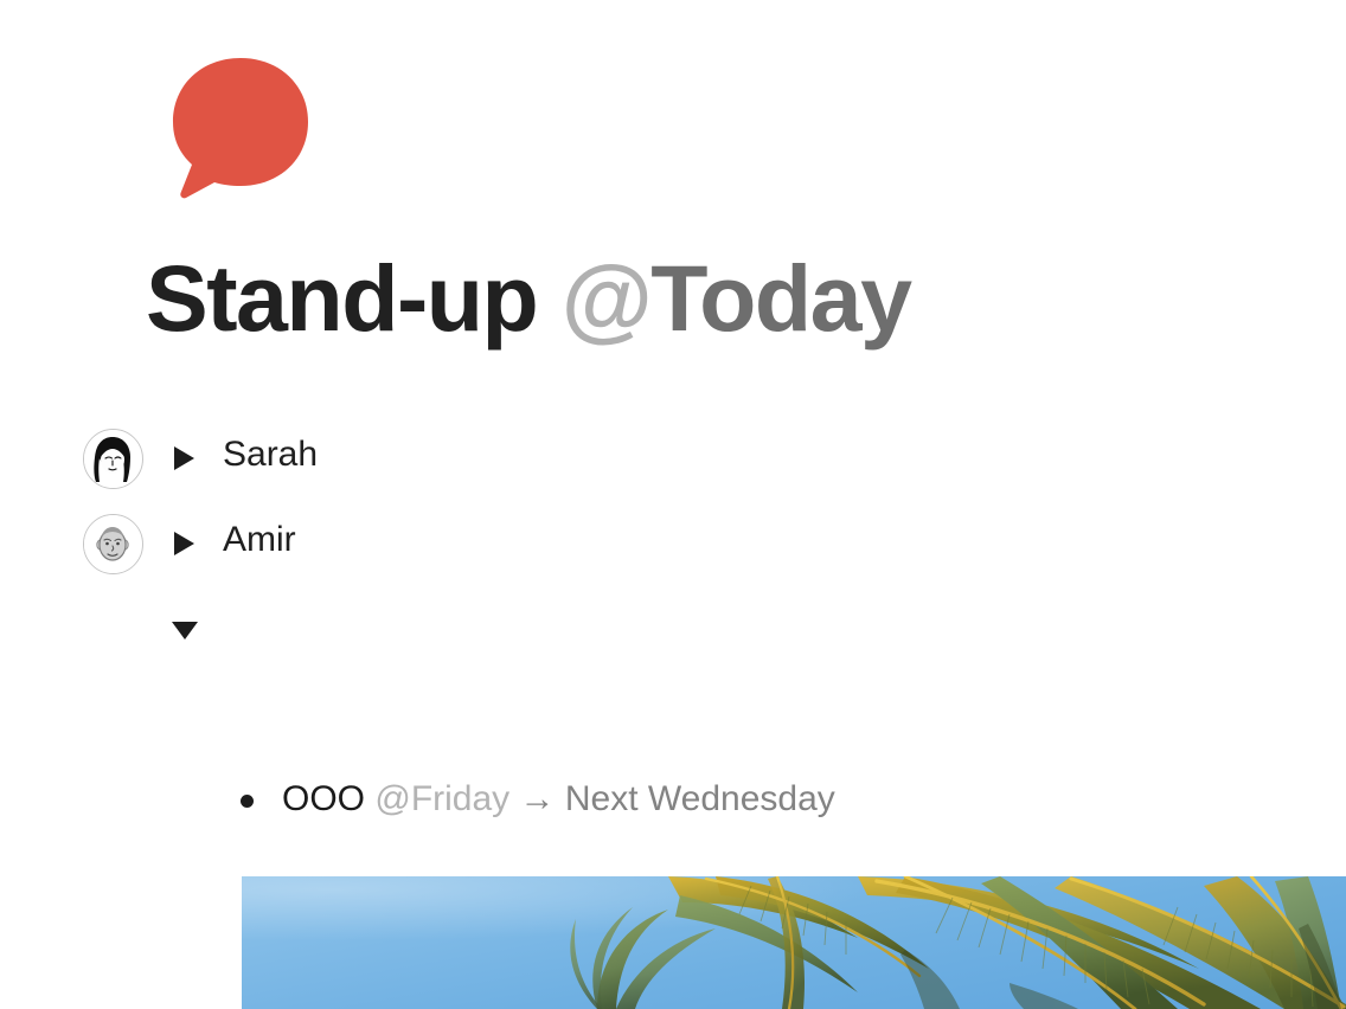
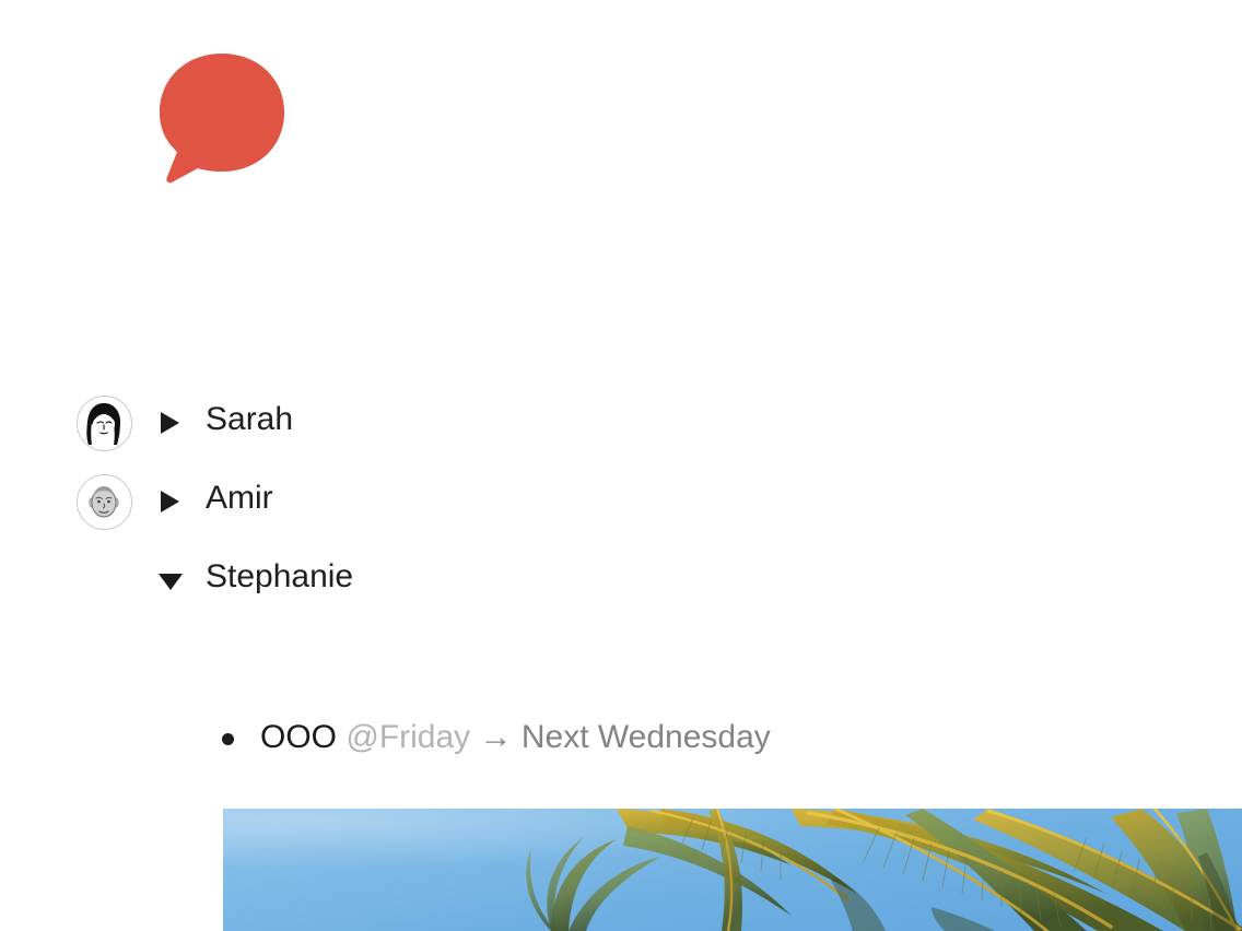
- Stand-up @Today
  Sarah
  Amir
+ Stephanie
  OOO @Friday → Next Wednesday
